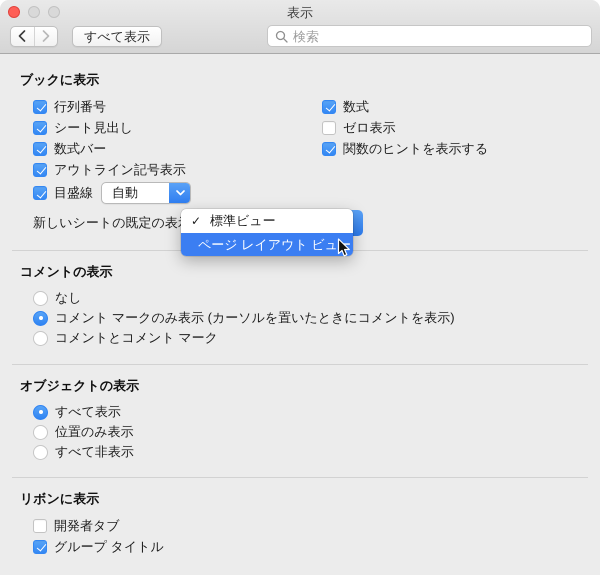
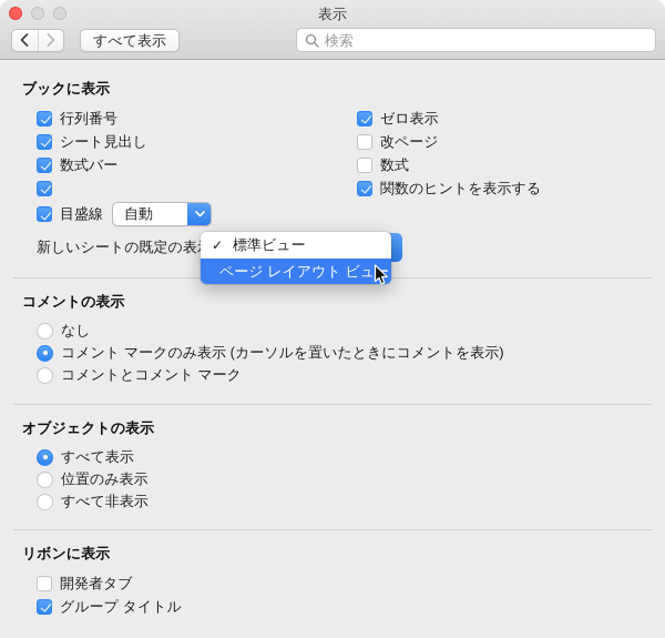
  表示
  すべて表示
  検索
  ブックに表示
  行列番号
  シート見出し
  数式バー
- アウトライン記号表示
  目盛線
  自動
  新しいシートの既定の表
- 数式
+ ゼロ表示
+ 改ページ
- ゼロ表示
+ 数式
  関数のヒントを表示する
  コメントの表示
  なし
  コメント マークのみ表示 (カーソルを置いたときにコメントを表示)
  コメントとコメント マーク
  オブジェクトの表示
  すべて表示
  位置のみ表示
  すべて非表示
  リボンに表示
  開発者タブ
  グループ タイトル
  ✓
  標準ビュー
  ページ レイアウト ビュ
